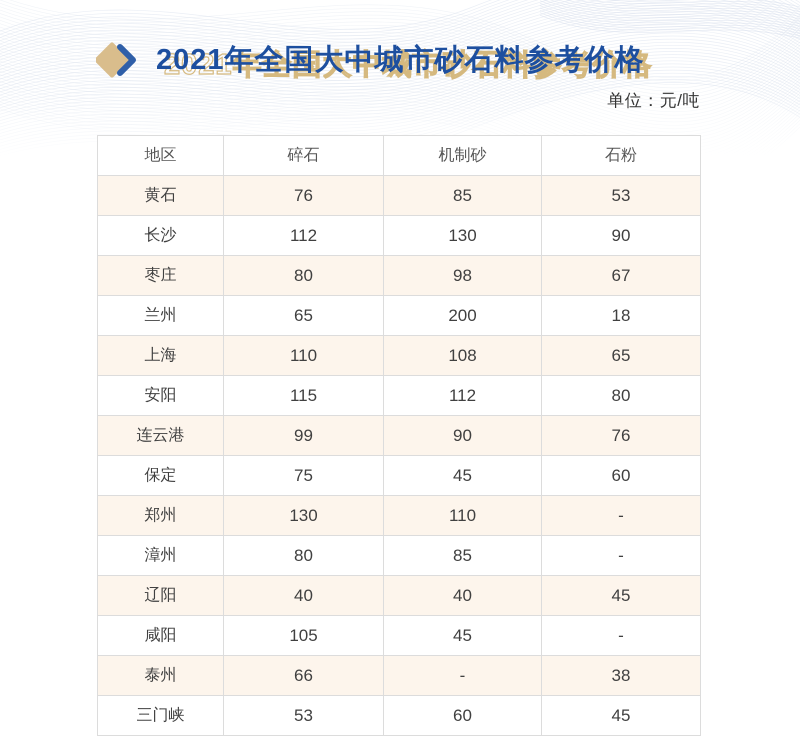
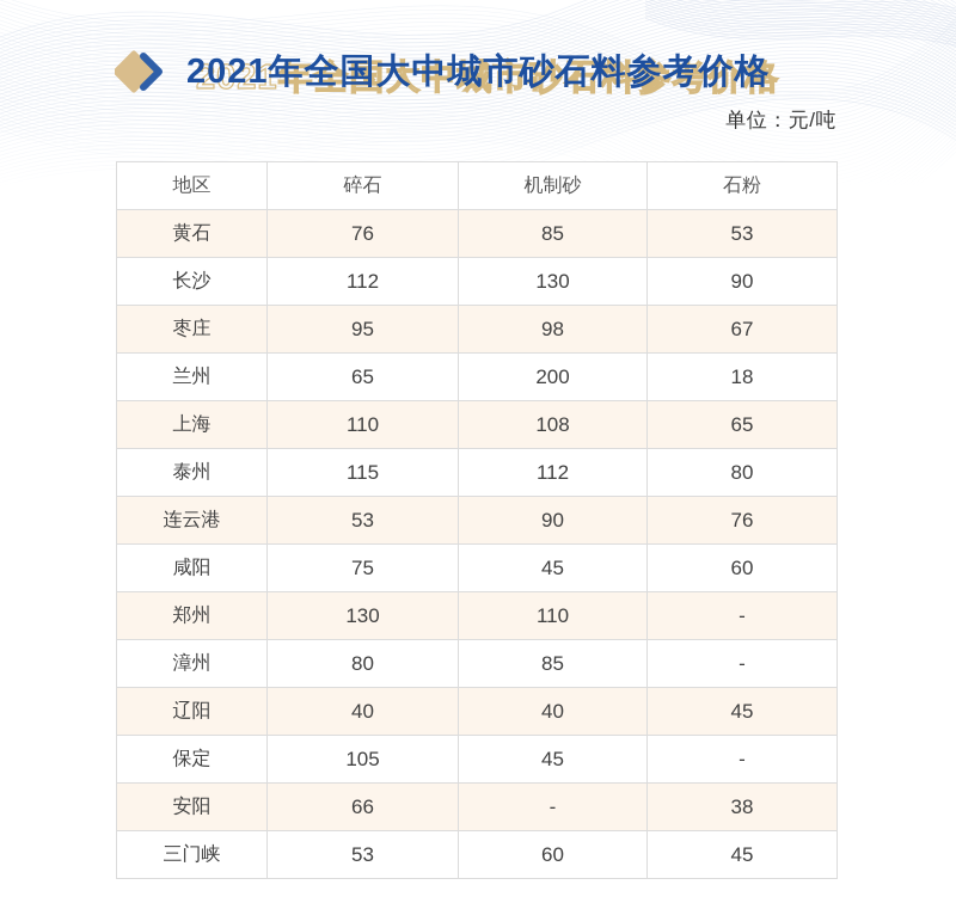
  2021年全国大中城市砂石料参考价格
  2021年全国大中城市砂石料参考价格
  单位：元/吨
  地区	碎石	机制砂	石粉
  黄石	76	85	53
  长沙	112	130	90
- 枣庄	80	98	67
+ 枣庄	95	98	67
  兰州	65	200	18
  上海	110	108	65
- 安阳	115	112	80
+ 泰州	115	112	80
- 连云港	99	90	76
+ 连云港	53	90	76
- 保定	75	45	60
+ 咸阳	75	45	60
  郑州	130	110	-
  漳州	80	85	-
  辽阳	40	40	45
- 咸阳	105	45	-
+ 保定	105	45	-
- 泰州	66	-	38
+ 安阳	66	-	38
  三门峡	53	60	45
